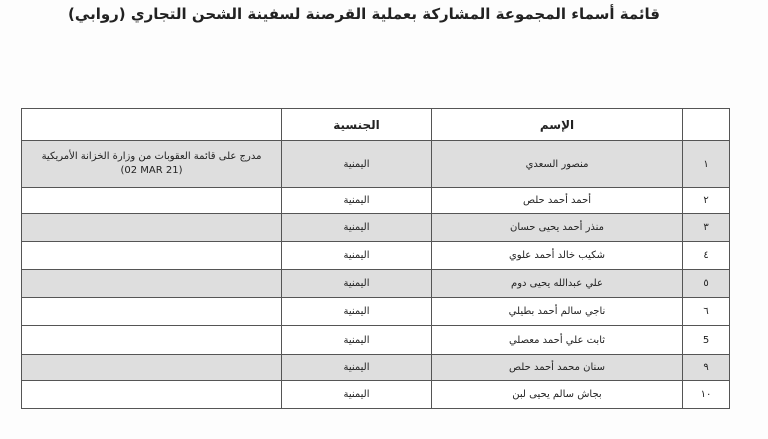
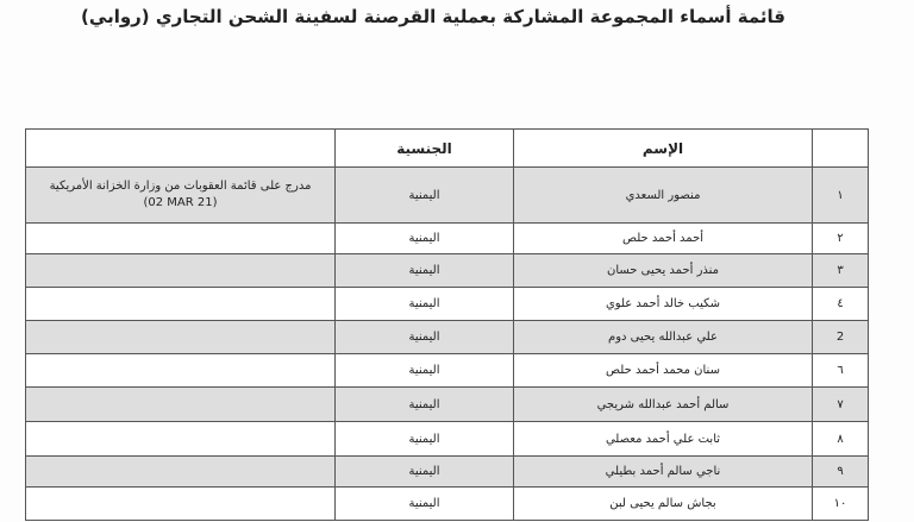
  قائمة أسماء المجموعة المشاركة بعملية القرصنة لسفينة الشحن التجاري (روابي)
  	الإسم	الجنسية
  ١	منصور السعدي	اليمنية	مدرج على قائمة العقوبات من وزارة الخزانة الأمريكية (02 MAR 21)
  ٢	أحمد أحمد حلص	اليمنية
  ٣	منذر أحمد يحيى حسان	اليمنية
  ٤	شكيب خالد أحمد علوي	اليمنية
- ٥	علي عبدالله يحيى دوم	اليمنية
+ 2	علي عبدالله يحيى دوم	اليمنية
- ٦	ناجي سالم أحمد بطيلي	اليمنية
+ ٦	سنان محمد أحمد حلص	اليمنية
+ ٧	سالم أحمد عبدالله شريجي	اليمنية
- 5	ثابت علي أحمد معصلي	اليمنية
+ ٨	ثابت علي أحمد معصلي	اليمنية
- ٩	سنان محمد أحمد حلص	اليمنية
+ ٩	ناجي سالم أحمد بطيلي	اليمنية
  ١٠	بجاش سالم يحيى لبن	اليمنية
